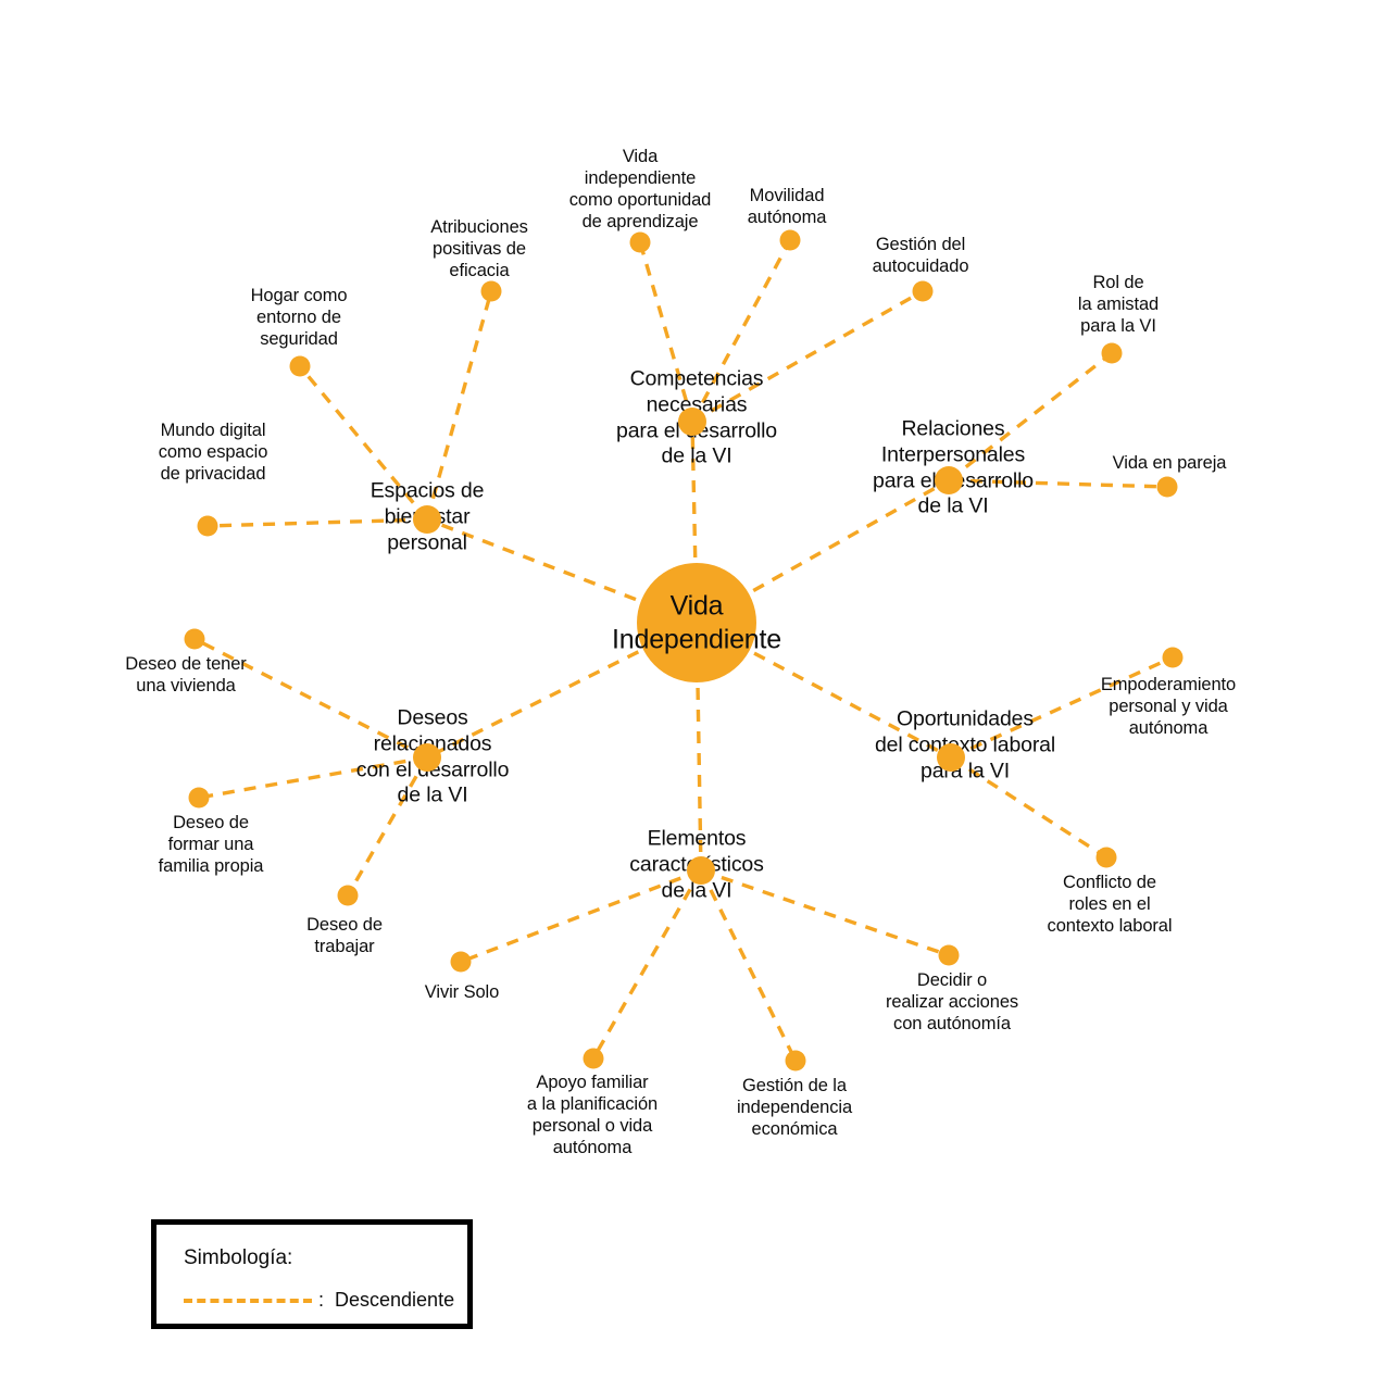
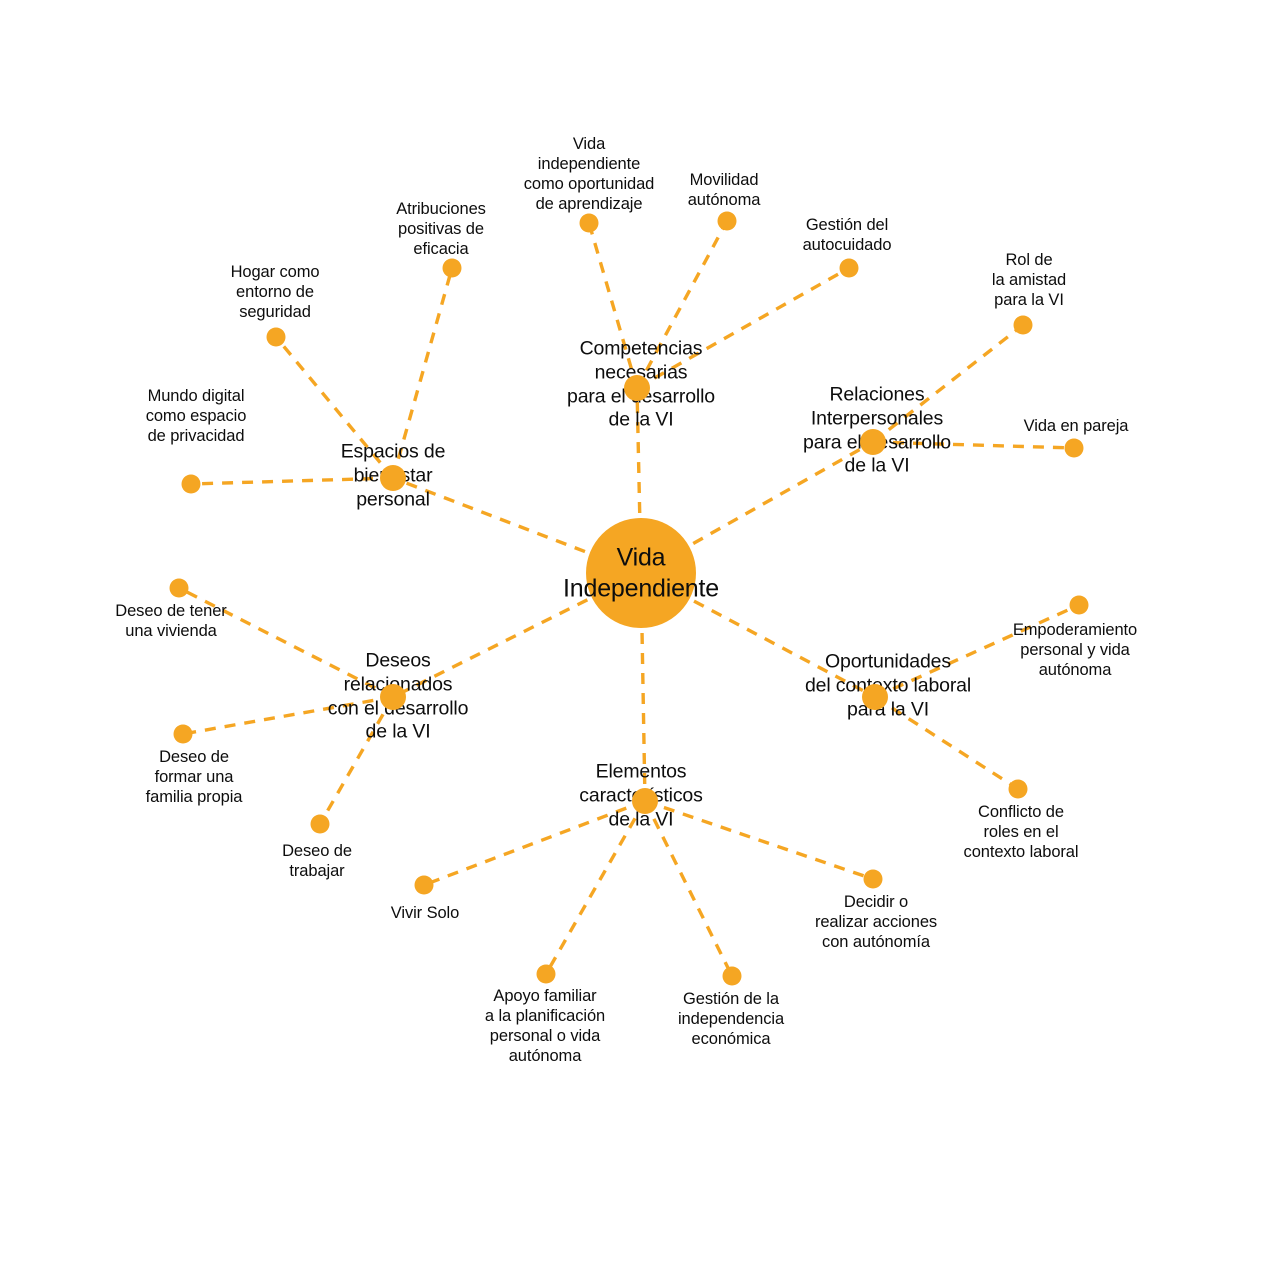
  Vida
  Independiente
  Vida
  independiente
  como oportunidad
  de aprendizaje
  Movilidad
  autónoma
  Gestión del
  autocuidado
  Atribuciones
  positivas de
  eficacia
  Hogar como
  entorno de
  seguridad
  Mundo digital
  como espacio
  de privacidad
  Rol de
  la amistad
  para la VI
  Vida en pareja
  Empoderamiento
  personal y vida
  autónoma
  Conflicto de
  roles en el
  contexto laboral
  Deseo de tener
  una vivienda
  Deseo de
  formar una
  familia propia
  Deseo de
  trabajar
  Vivir Solo
  Apoyo familiar
  a la planificación
  personal o vida
  autónoma
  Gestión de la
  independencia
  económica
  Decidir o
  realizar acciones
  con autónomía
  Competencias
  necesarias
  para elsarrollo
  de la VI
  Espacios de
  personal
  Relaciones
  Interpersonales
  para esarrollo
  de la VI
  Oportunidades
  del conxto laboral
  pa la VI
  Deseos
  relacnados
  con elesarrollo
  de la VI
  Elementos
  caractsticos
  de la VI
- Simbología:
- : Descendiente
